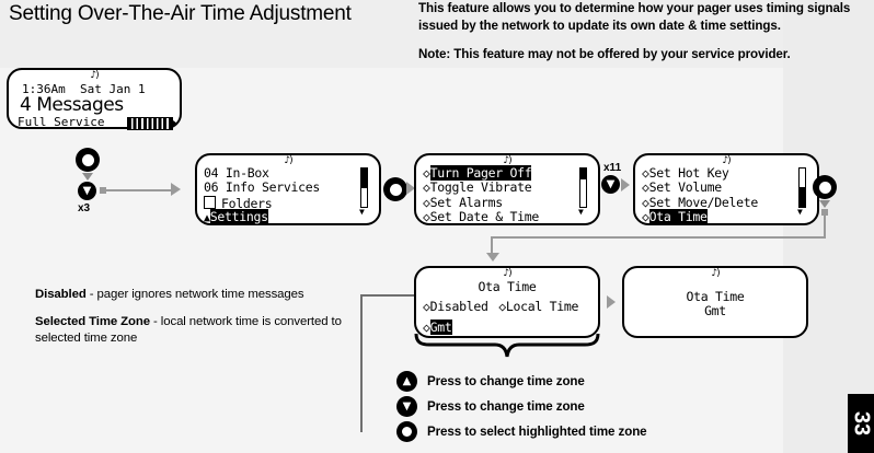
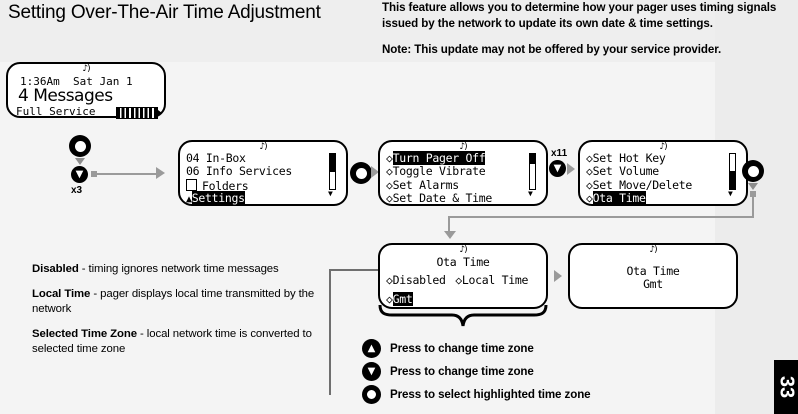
  Setting Over-The-Air Time Adjustment
  This feature allows you to determine how your pager uses timing signals issued by the network to update its own date & time settings.
- Note: This feature may not be offered by your service provider.
+ Note: This update may not be offered by your service provider.
  ♪)
  1:36Am Sat Jan 1
  4 Messages
  Full Service
  ▼
  x3
  ♪)
  04 In-Box
  06 Info Services
  Folders
  ▲Settings
  ▼
  ♪)
  ◇Turn Pager Off
  ◇Toggle Vibrate
  ◇Set Alarms
  ◇Set Date & Time
  ▼
  x11
  ▼
  ♪)
  ◇Set Hot Key
  ◇Set Volume
  ◇Set Move/Delete
  ◇Ota Time
  ▼
  ♪)
  Ota Time
  ◇Disabled ◇Local Time ◇Gmt
  ♪)
  Ota Time
  Gmt
- Disabled - pager ignores network time messages
+ Disabled - timing ignores network time messages
+ Local Time - pager displays local time transmitted by the network
  Selected Time Zone - local network time is converted to selected time zone
  ▲
  Press to change time zone
  ▼
  Press to change time zone
  Press to select highlighted time zone
